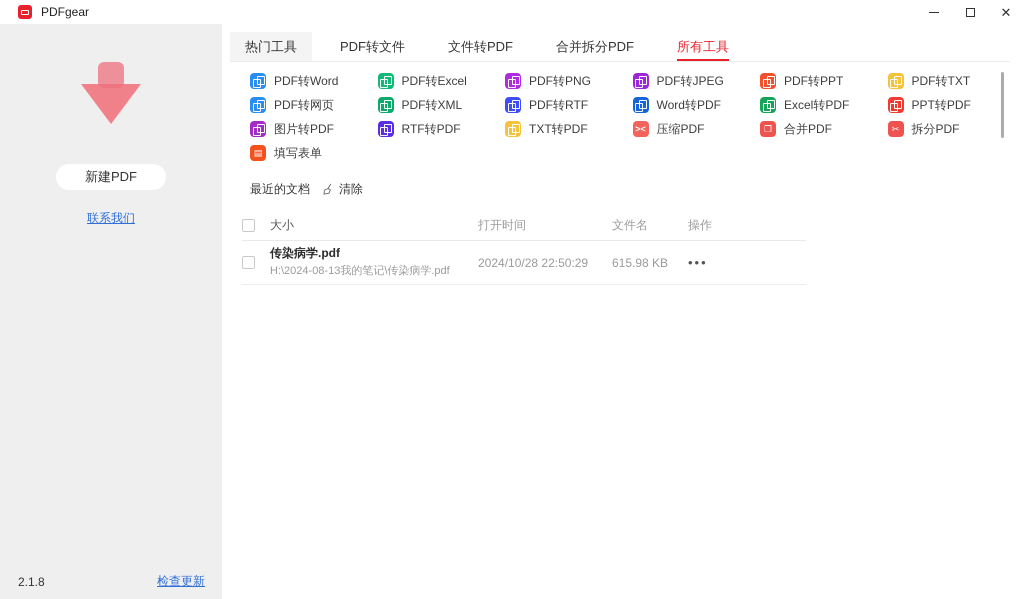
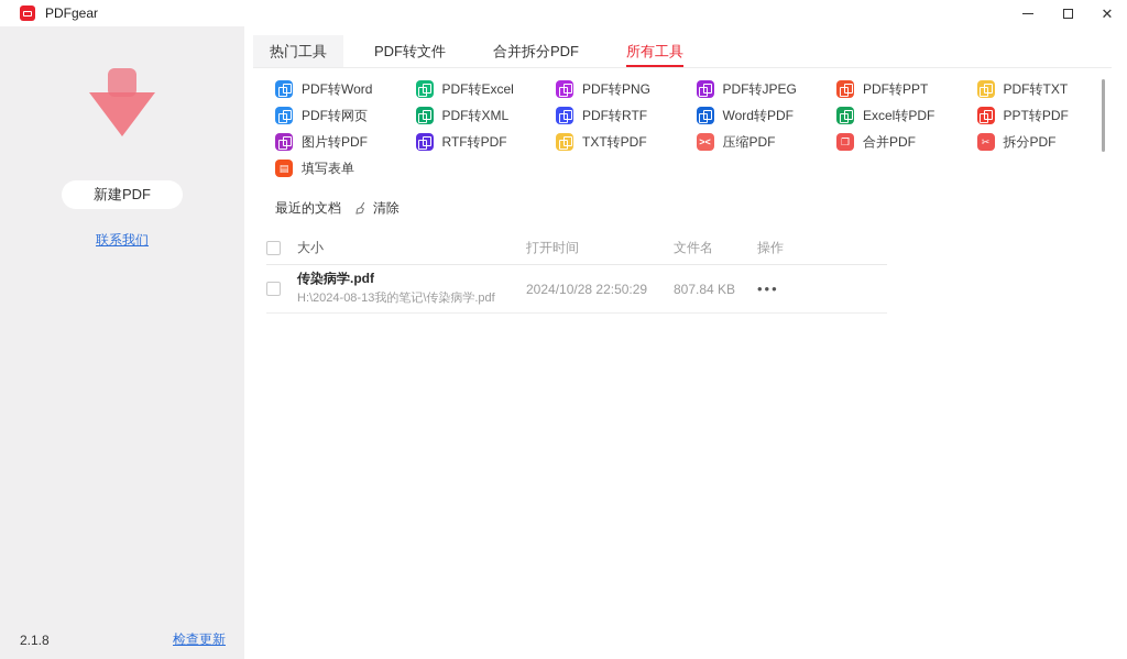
  PDFgear
  ✕
  新建PDF
  联系我们
  2.1.8
  检查更新
  热门工具
  PDF转文件
- 文件转PDF
  合并拆分PDF
  所有工具
  PDF转Word
  PDF转Excel
  PDF转PNG
  PDF转JPEG
  PDF转PPT
  PDF转TXT
  PDF转网页
  PDF转XML
  PDF转RTF
  Word转PDF
  Excel转PDF
  PPT转PDF
  图片转PDF
  RTF转PDF
  TXT转PDF
  ><
  压缩PDF
  ❐
  合并PDF
  ✂
  拆分PDF
  ▤
  填写表单
  最近的文档
  清除
  大小
  打开时间
  文件名
  操作
  传染病学.pdf
  H:\2024-08-13我的笔记\传染病学.pdf
  2024/10/28 22:50:29
- 615.98 KB
+ 807.84 KB
  •••
